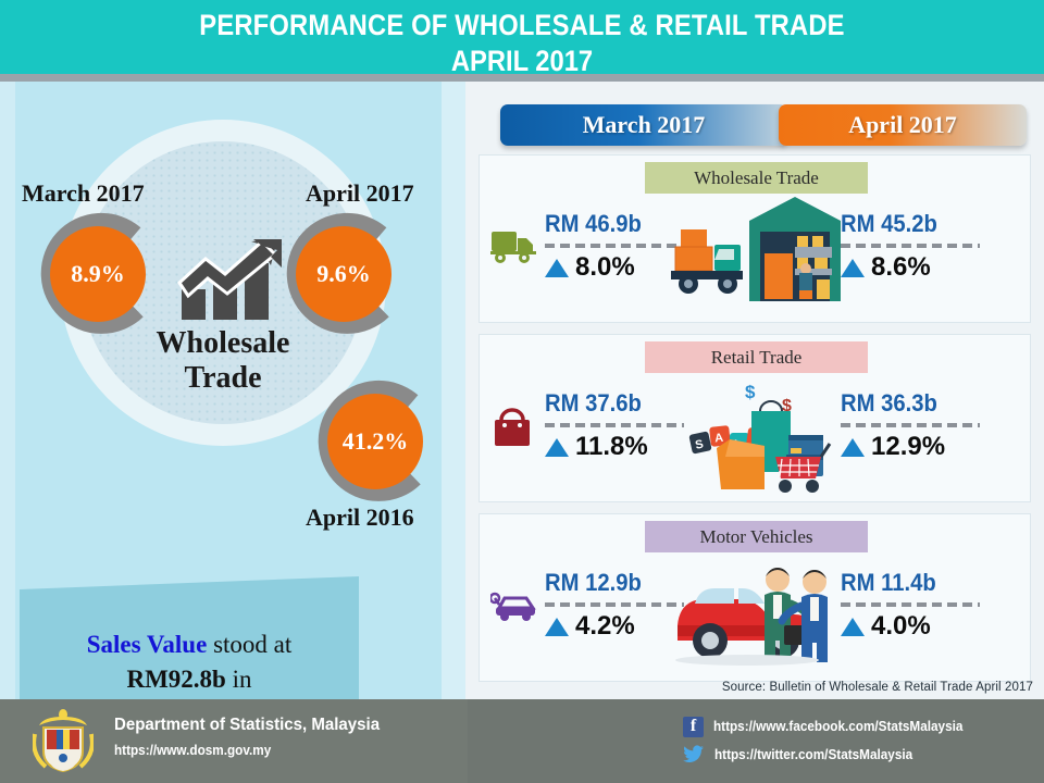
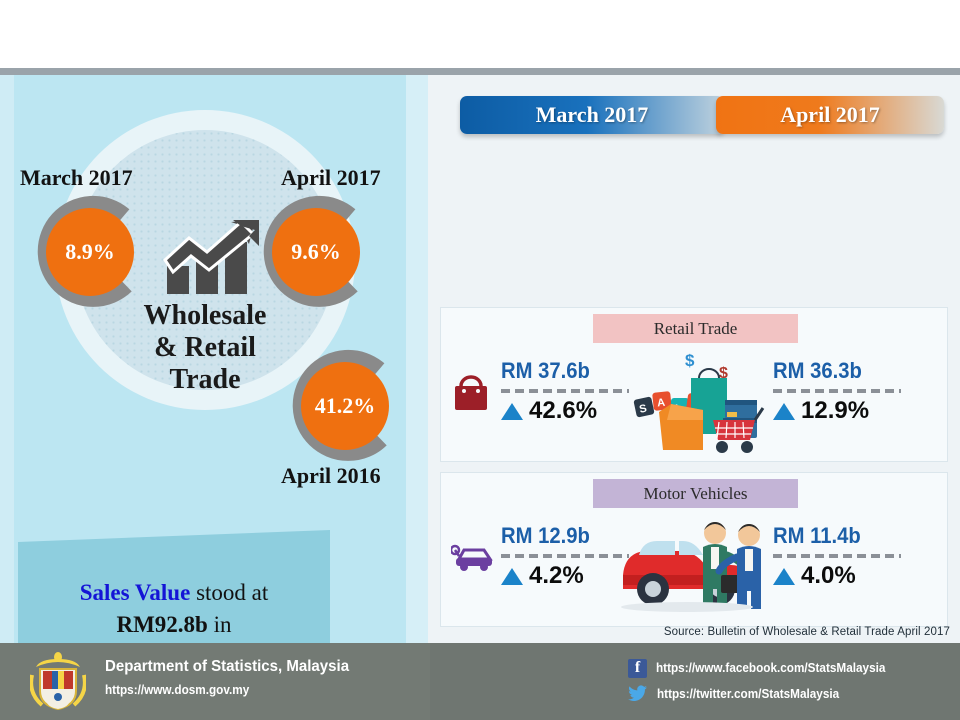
- PERFORMANCE OF WHOLESALE & RETAIL TRADE
- APRIL 2017
  Wholesale
+ & Retail
  Trade
  8.9%
  March 2017
  9.6%
  April 2017
  41.2%
  April 2016
  Sales Value stood at
  RM92.8b in
  March 2017
  April 2017
- Wholesale Trade
- RM 46.9b
- 8.0%
- RM 45.2b
- 8.6%
  Retail Trade
  RM 37.6b
- 11.8%
+ 42.6%
  $
  $
  RM 36.3b
  12.9%
  Motor Vehicles
  RM 12.9b
  4.2%
  RM 11.4b
  4.0%
  Source: Bulletin of Wholesale & Retail Trade April 2017
  Department of Statistics, Malaysia
  https://www.dosm.gov.my
  f
  https://www.facebook.com/StatsMalaysia
  https://twitter.com/StatsMalaysia
